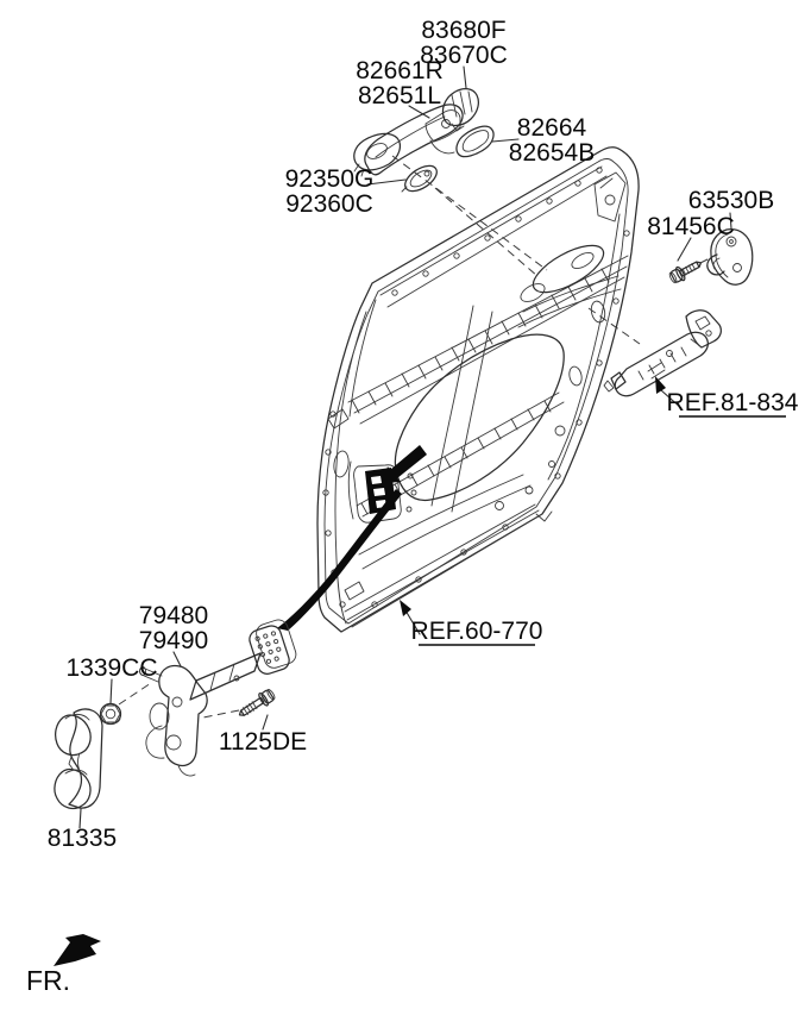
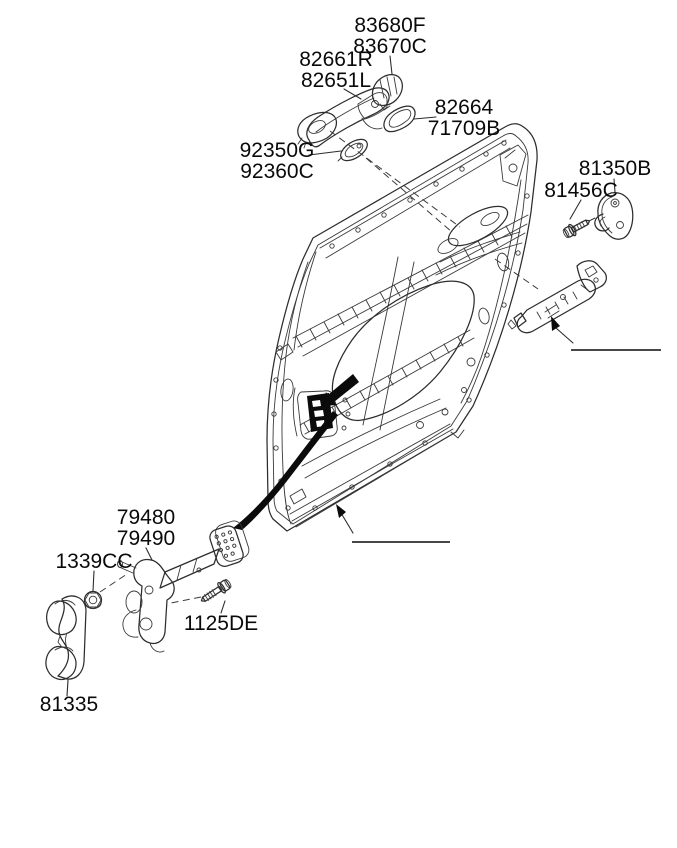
  83680F
  83670C
  82661R
  82651L
  82664
- 82654B
+ 71709B
  92350G
  92360C
- 63530B
+ 81350B
  81456C
  79480
  79490
  1339CC
  1125DE
  81335
- REF.81-834
- REF.60-770
- FR.
